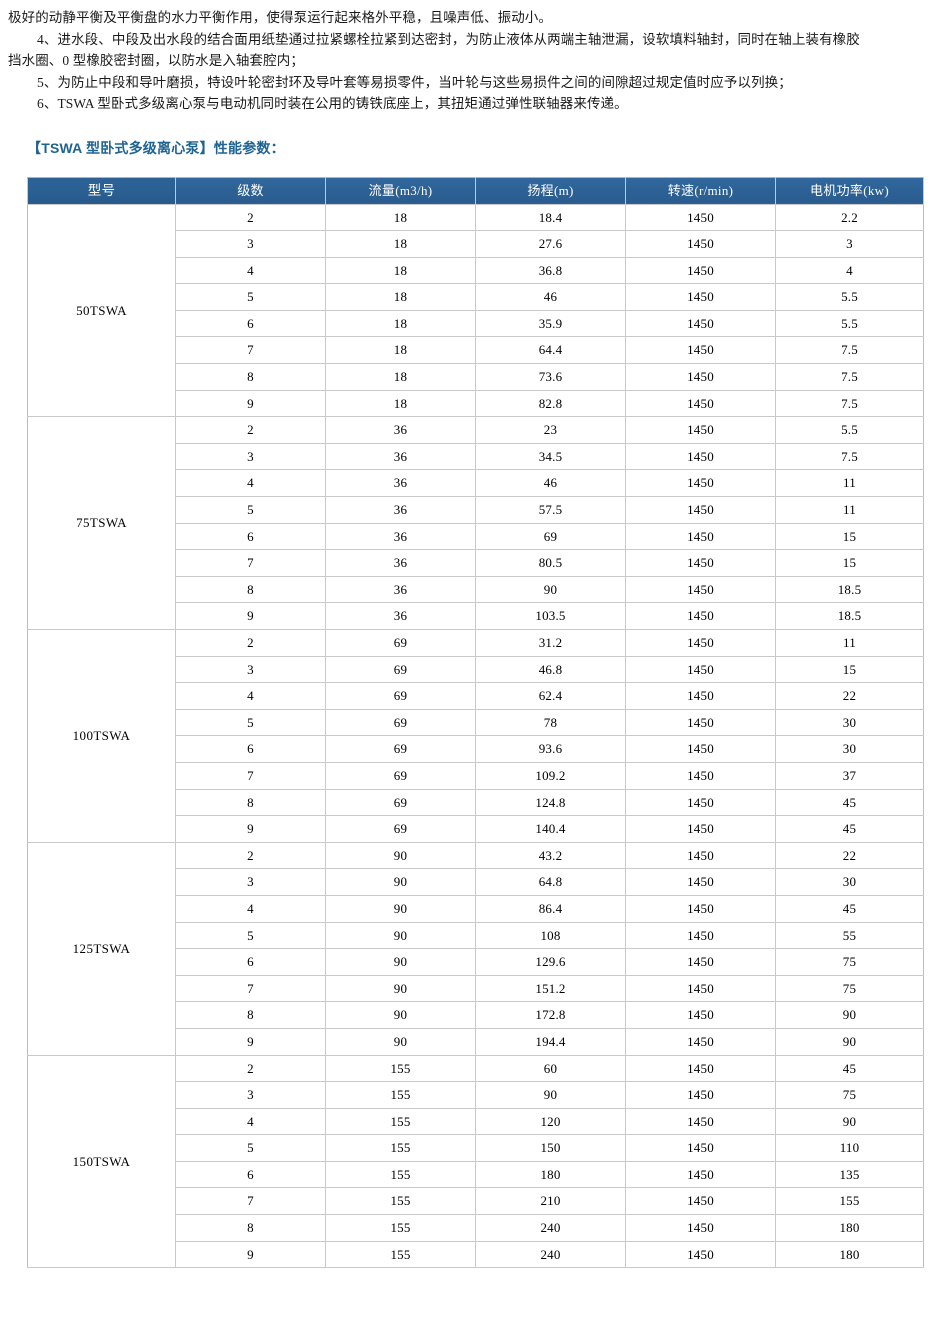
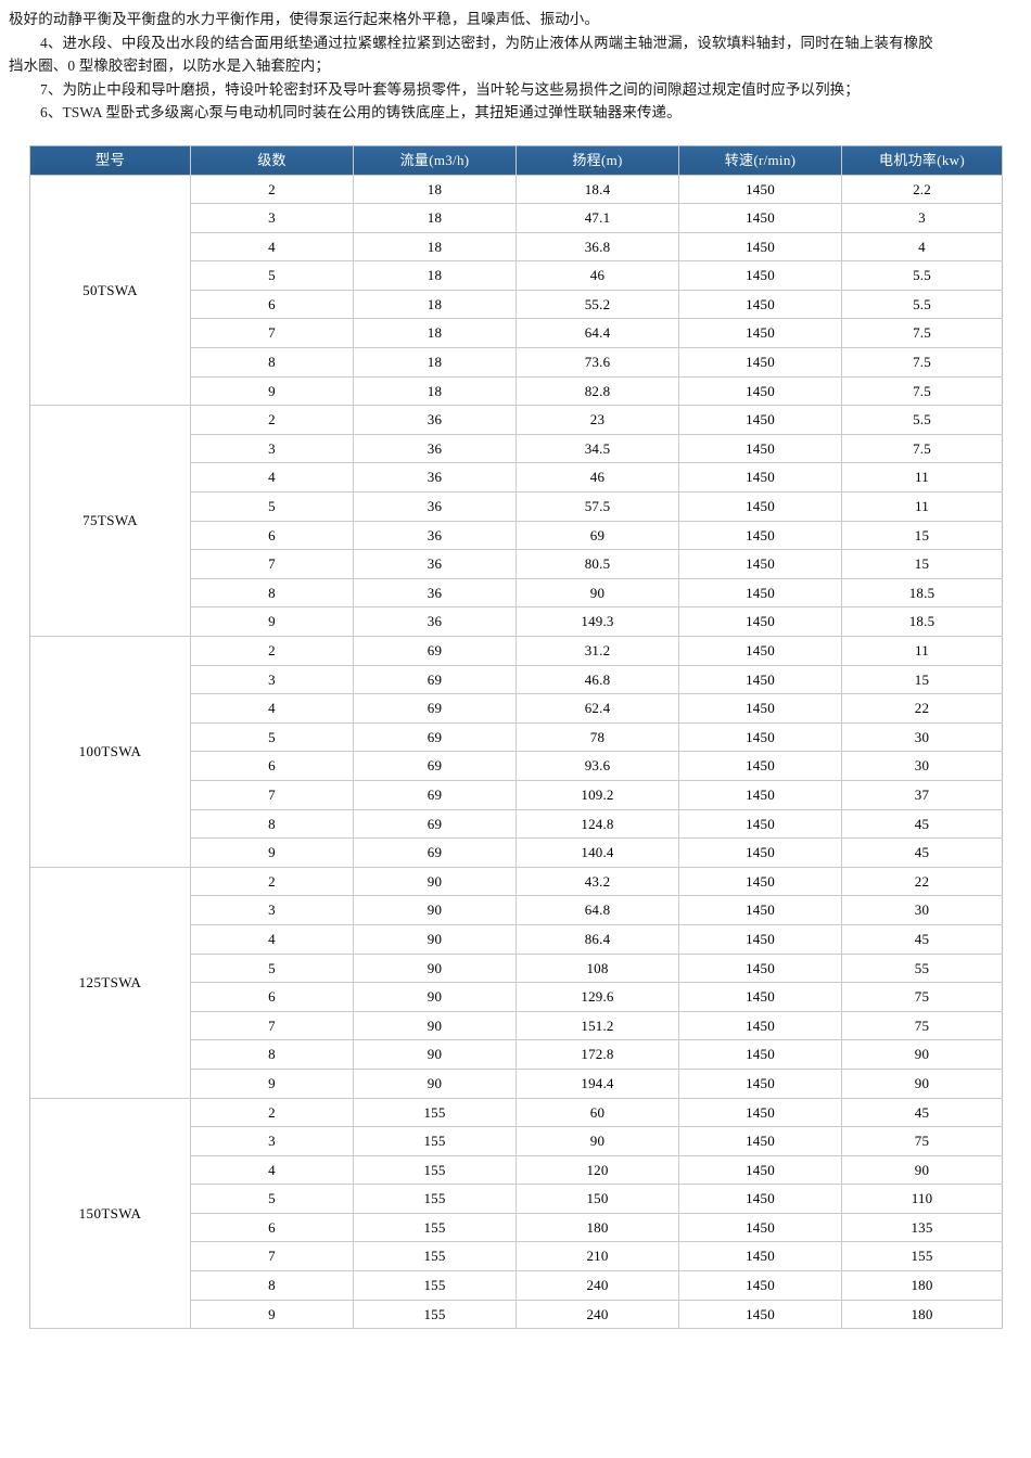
  极好的动静平衡及平衡盘的水力平衡作用，使得泵运行起来格外平稳，且噪声低、振动小。
  4、进水段、中段及出水段的结合面用纸垫通过拉紧螺栓拉紧到达密封，为防止液体从两端主轴泄漏，设软填料轴封，同时在轴上装有橡胶
  挡水圈、0 型橡胶密封圈，以防水是入轴套腔内；
- 5、为防止中段和导叶磨损，特设叶轮密封环及导叶套等易损零件，当叶轮与这些易损件之间的间隙超过规定值时应予以列换；
+ 7、为防止中段和导叶磨损，特设叶轮密封环及导叶套等易损零件，当叶轮与这些易损件之间的间隙超过规定值时应予以列换；
  6、TSWA 型卧式多级离心泵与电动机同时装在公用的铸铁底座上，其扭矩通过弹性联轴器来传递。
- 【TSWA 型卧式多级离心泵】性能参数：
  型号	级数	流量(m3/h)	扬程(m)	转速(r/min)	电机功率(kw)
  50TSWA	2	18	18.4	1450	2.2
- 3	18	27.6	1450	3
+ 3	18	47.1	1450	3
  4	18	36.8	1450	4
  5	18	46	1450	5.5
- 6	18	35.9	1450	5.5
+ 6	18	55.2	1450	5.5
  7	18	64.4	1450	7.5
  8	18	73.6	1450	7.5
  9	18	82.8	1450	7.5
  75TSWA	2	36	23	1450	5.5
  3	36	34.5	1450	7.5
  4	36	46	1450	11
  5	36	57.5	1450	11
  6	36	69	1450	15
  7	36	80.5	1450	15
  8	36	90	1450	18.5
- 9	36	103.5	1450	18.5
+ 9	36	149.3	1450	18.5
  100TSWA	2	69	31.2	1450	11
  3	69	46.8	1450	15
  4	69	62.4	1450	22
  5	69	78	1450	30
  6	69	93.6	1450	30
  7	69	109.2	1450	37
  8	69	124.8	1450	45
  9	69	140.4	1450	45
  125TSWA	2	90	43.2	1450	22
  3	90	64.8	1450	30
  4	90	86.4	1450	45
  5	90	108	1450	55
  6	90	129.6	1450	75
  7	90	151.2	1450	75
  8	90	172.8	1450	90
  9	90	194.4	1450	90
  150TSWA	2	155	60	1450	45
  3	155	90	1450	75
  4	155	120	1450	90
  5	155	150	1450	110
  6	155	180	1450	135
  7	155	210	1450	155
  8	155	240	1450	180
  9	155	240	1450	180
